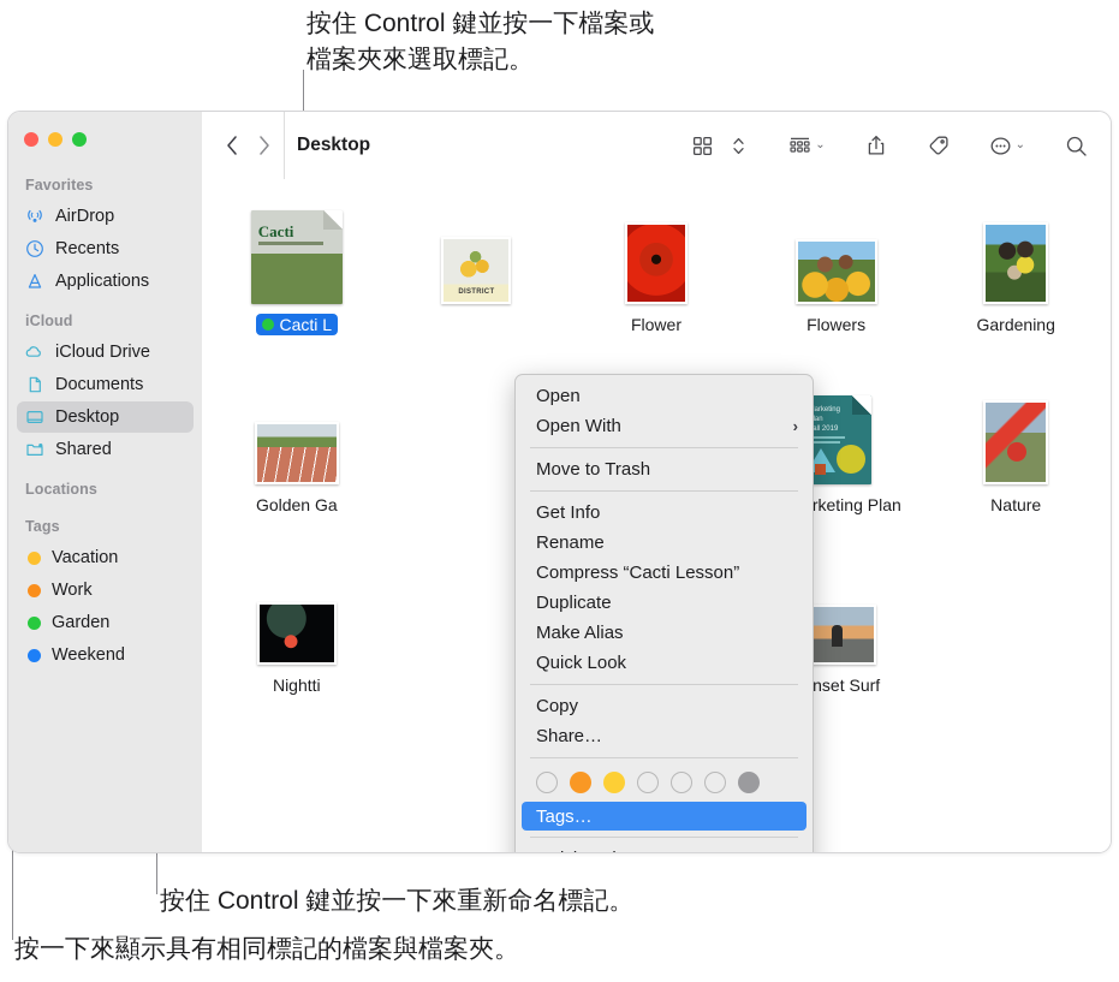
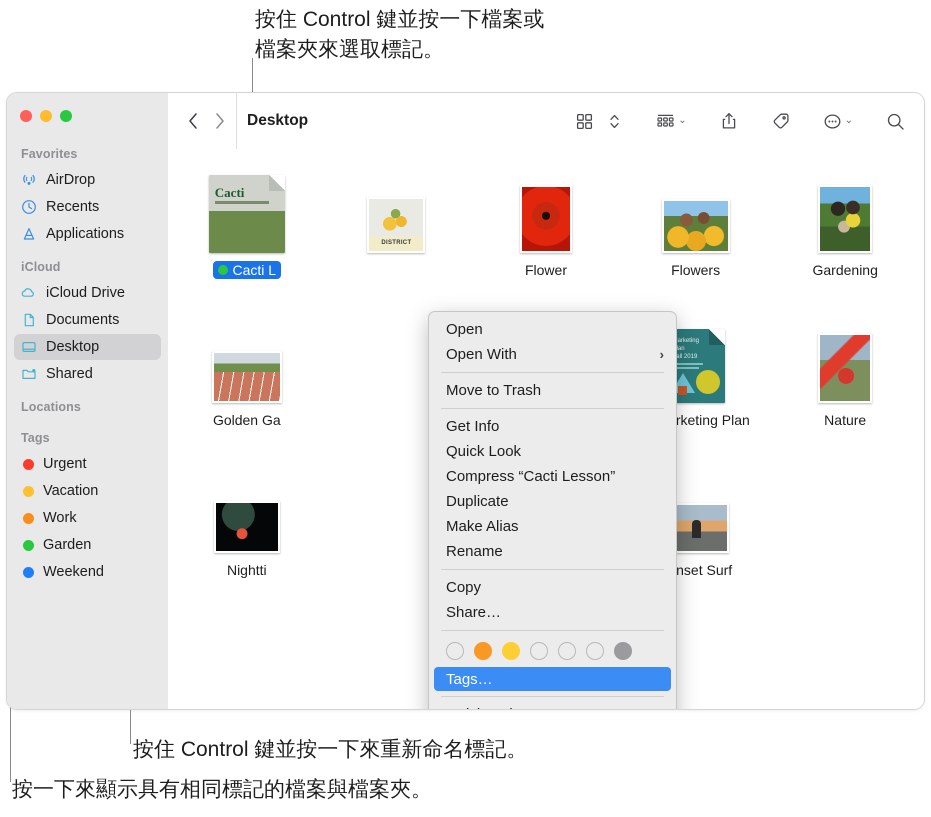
  按住 Control 鍵並按一下檔案或
  檔案夾來選取標記。
  按住 Control 鍵並按一下來重新命名標記。
  按一下來顯示具有相同標記的檔案與檔案夾。
  Favorites
  AirDrop
  Recents
  Applications
  iCloud
  iCloud Drive
  Documents
  Desktop
  Shared
  Locations
  Tags
+ Urgent
  Vacation
  Work
  Garden
  Weekend
  Desktop
  ⌄
  ⌄
  Cacti
  Cacti L
  Flower
  Flowers
  Gardening
  Golden Ga
  rketing Plan
  Nature
  Nightti
  nset Surf
  Open
  Open With
  ›
  Move to Trash
  Get Info
- Rename
+ Quick Look
  Compress “Cacti Lesson”
  Duplicate
  Make Alias
- Quick Look
+ Rename
  Copy
  Share…
  Tags…
